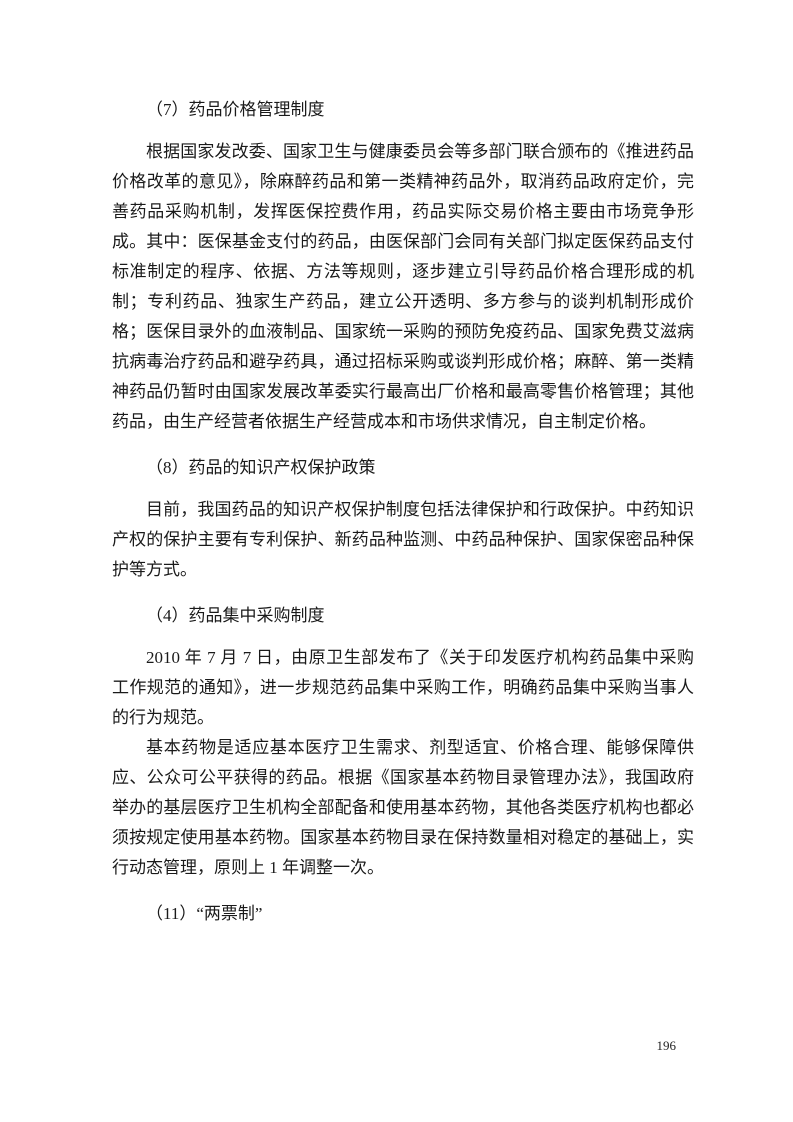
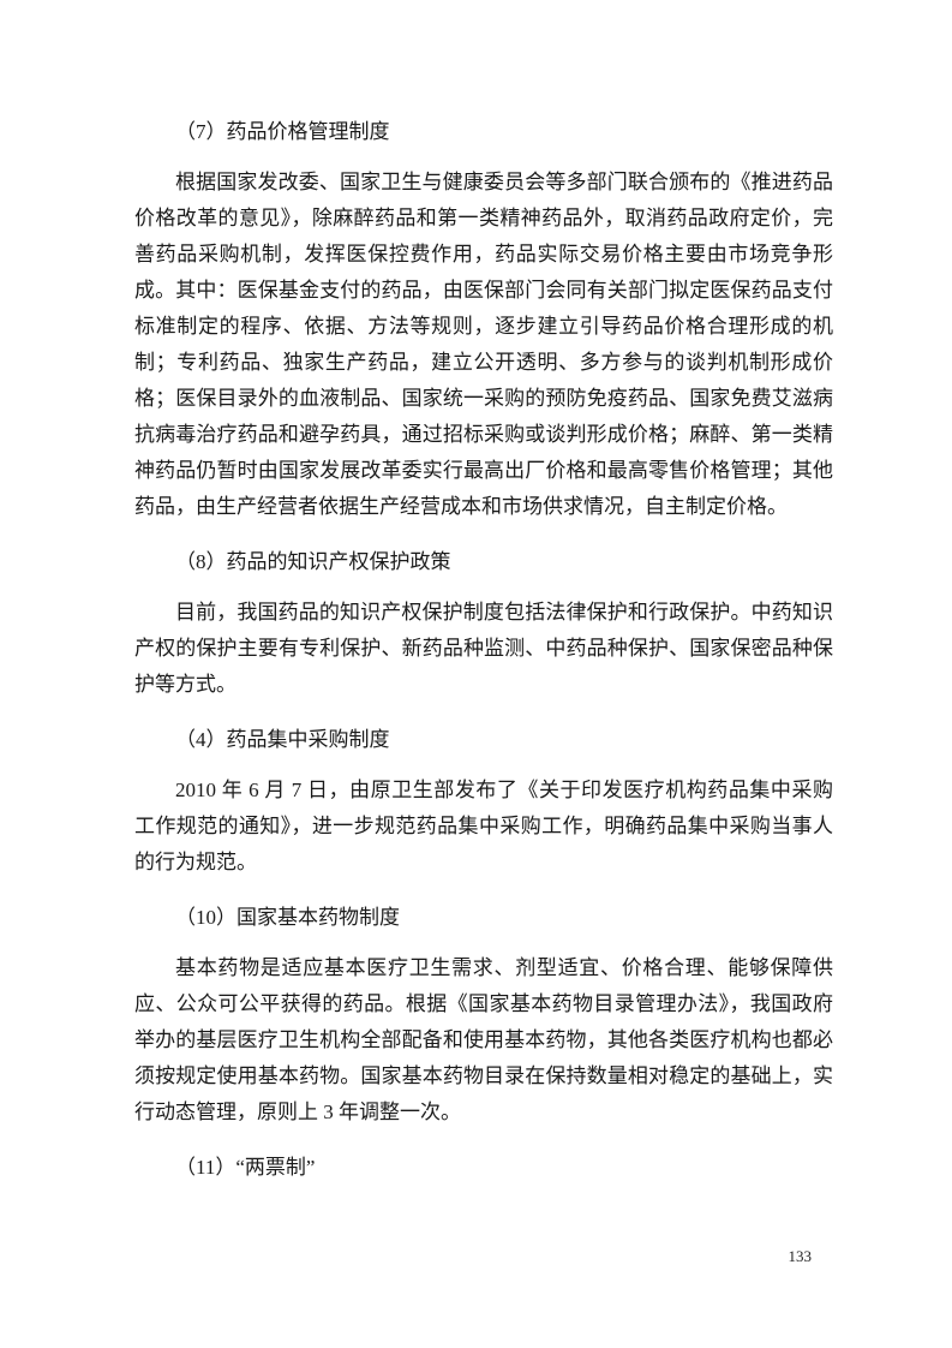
  （7）药品价格管理制度
  根据国家发改委、国家卫生与健康委员会等多部门联合颁布的《推进药品价格改革的意见》，除麻醉药品和第一类精神药品外，取消药品政府定价，完善药品采购机制，发挥医保控费作用，药品实际交易价格主要由市场竞争形成。其中：医保基金支付的药品，由医保部门会同有关部门拟定医保药品支付标准制定的程序、依据、方法等规则，逐步建立引导药品价格合理形成的机制；专利药品、独家生产药品，建立公开透明、多方参与的谈判机制形成价格；医保目录外的血液制品、国家统一采购的预防免疫药品、国家免费艾滋病抗病毒治疗药品和避孕药具，通过招标采购或谈判形成价格；麻醉、第一类精神药品仍暂时由国家发展改革委实行最高出厂价格和最高零售价格管理；其他药品，由生产经营者依据生产经营成本和市场供求情况，自主制定价格。
  （8）药品的知识产权保护政策
  目前，我国药品的知识产权保护制度包括法律保护和行政保护。中药知识产权的保护主要有专利保护、新药品种监测、中药品种保护、国家保密品种保护等方式。
  （4）药品集中采购制度
- 2010 年 7 月 7 日，由原卫生部发布了《关于印发医疗机构药品集中采购工作规范的通知》，进一步规范药品集中采购工作，明确药品集中采购当事人的行为规范。
+ 2010 年 6 月 7 日，由原卫生部发布了《关于印发医疗机构药品集中采购工作规范的通知》，进一步规范药品集中采购工作，明确药品集中采购当事人的行为规范。
+ （10）国家基本药物制度
- 基本药物是适应基本医疗卫生需求、剂型适宜、价格合理、能够保障供应、公众可公平获得的药品。根据《国家基本药物目录管理办法》，我国政府举办的基层医疗卫生机构全部配备和使用基本药物，其他各类医疗机构也都必须按规定使用基本药物。国家基本药物目录在保持数量相对稳定的基础上，实行动态管理，原则上 1 年调整一次。
+ 基本药物是适应基本医疗卫生需求、剂型适宜、价格合理、能够保障供应、公众可公平获得的药品。根据《国家基本药物目录管理办法》，我国政府举办的基层医疗卫生机构全部配备和使用基本药物，其他各类医疗机构也都必须按规定使用基本药物。国家基本药物目录在保持数量相对稳定的基础上，实行动态管理，原则上 3 年调整一次。
  （11）“两票制”
- 196
+ 133
